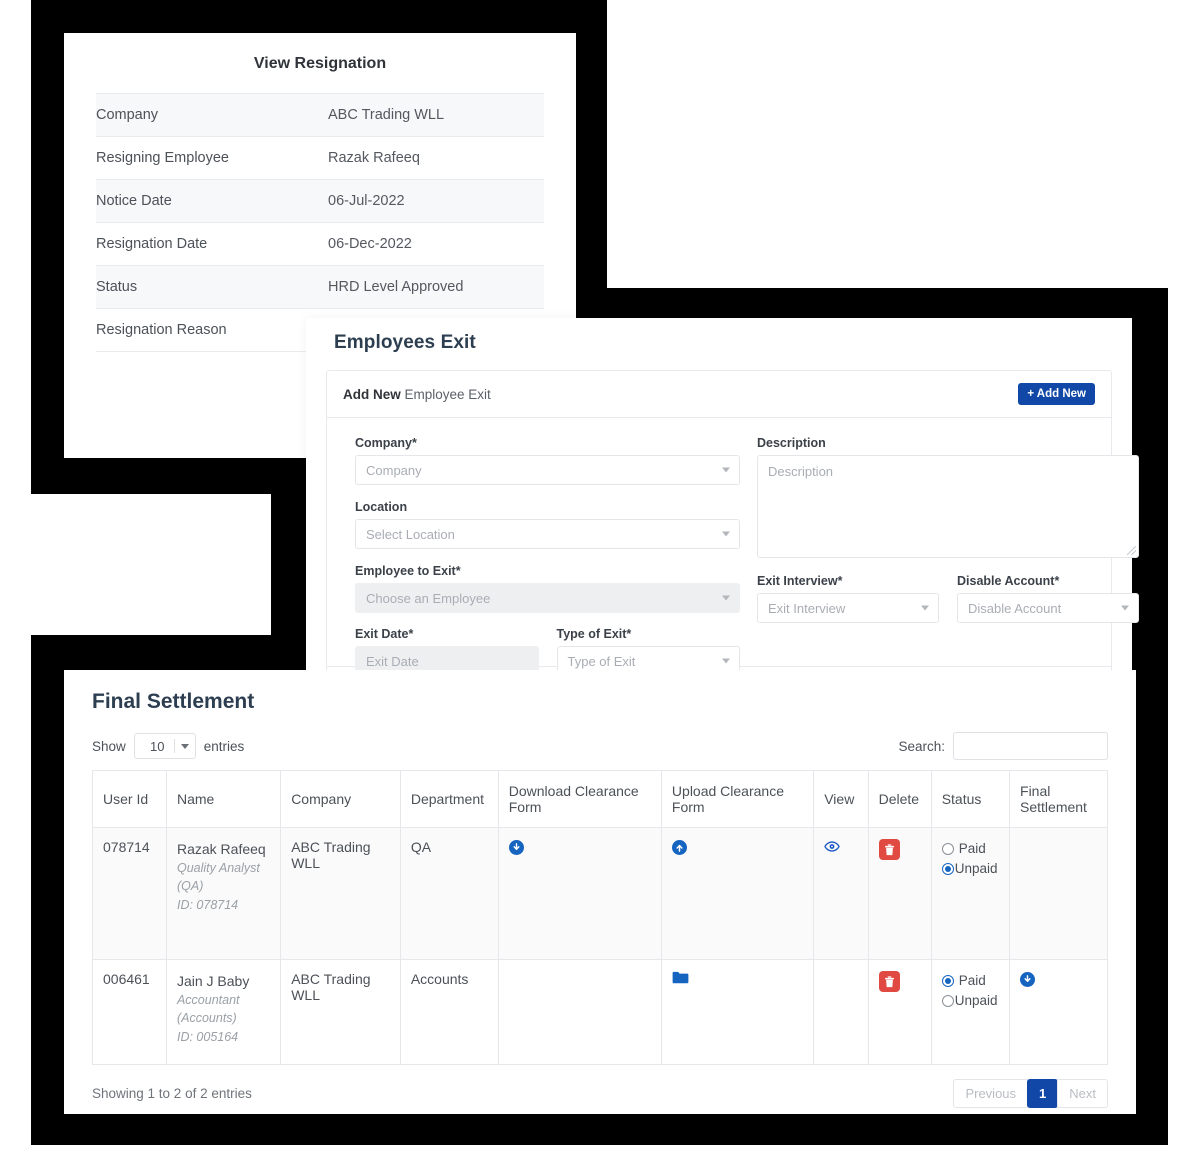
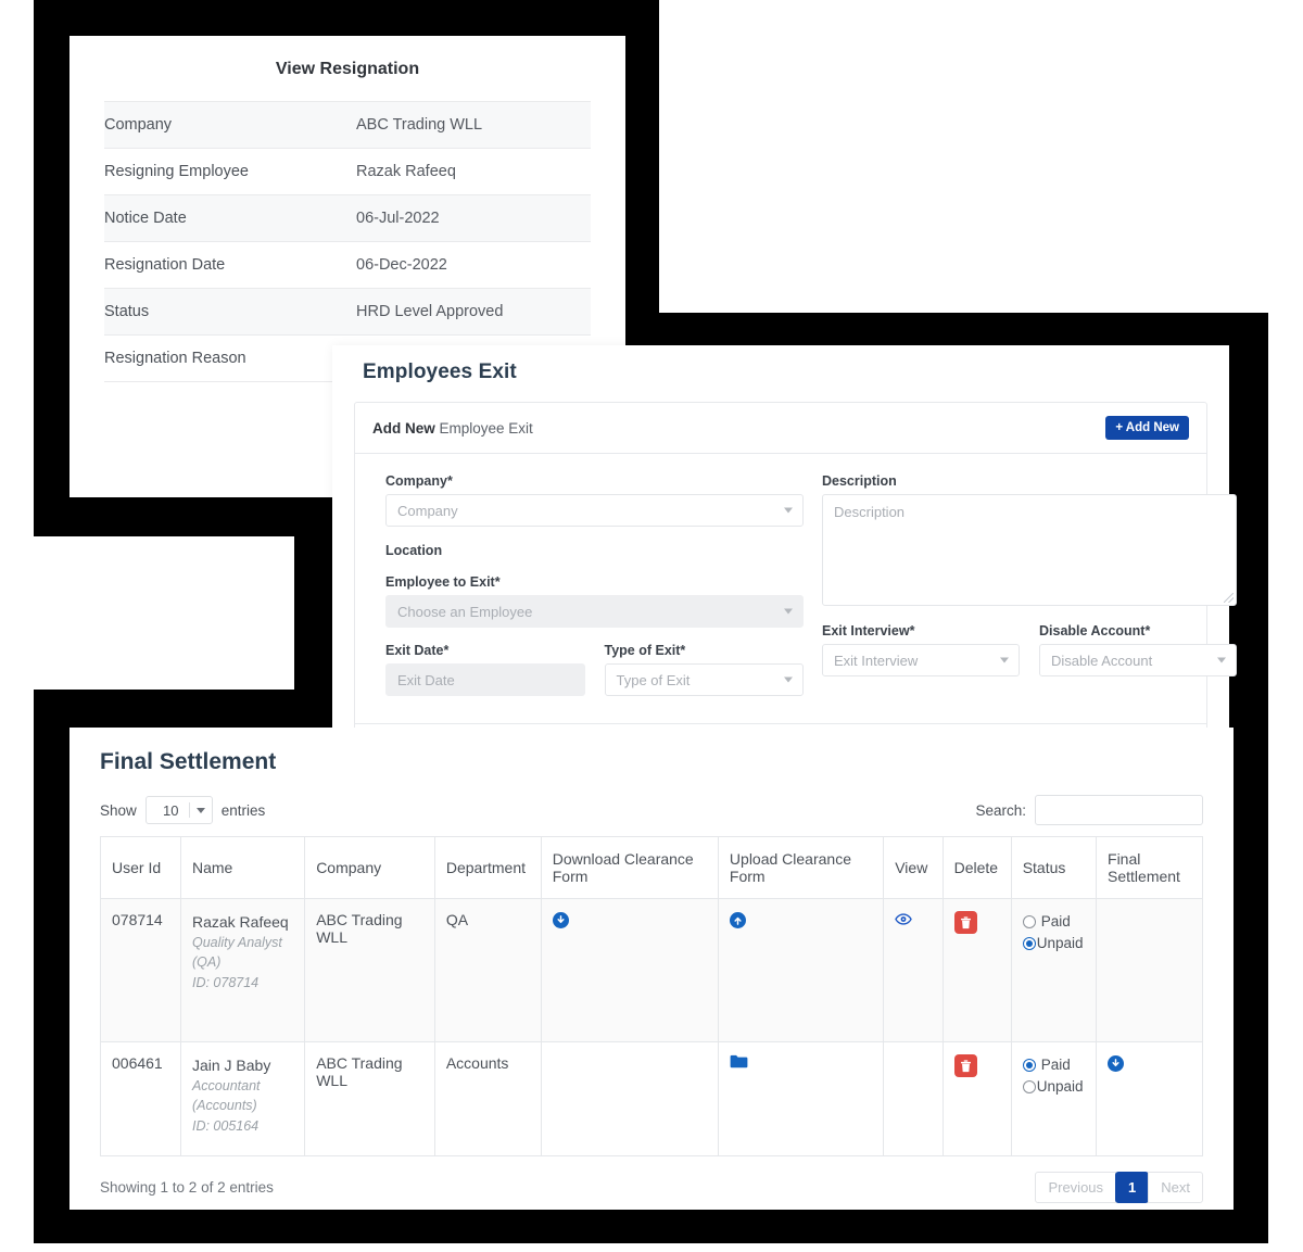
  View Resignation
  Company	ABC Trading WLL
  Resigning Employee	Razak Rafeeq
  Notice Date	06-Jul-2022
  Resignation Date	06-Dec-2022
  Status	HRD Level Approved
  Resignation Reason
  Employees Exit
  Add New Employee Exit
  + Add New
  Company*
  Company
  Location
- Select Location
  Employee to Exit*
  Choose an Employee
  Exit Date*
  Exit Date
  Type of Exit*
  Type of Exit
  Description
  Description
  Exit Interview*
  Exit Interview
  Disable Account*
  Disable Account
  Final Settlement
  Show
  10
  entries
  Search:
  User Id	Name	Company	Department	Download Clearance Form	Upload Clearance Form	View	Delete	Status	Final Settlement
  078714	Razak Rafeeq Quality Analyst (QA) ID: 078714	ABC Trading WLL	QA					Paid Unpaid
  006461	Jain J Baby Accountant (Accounts) ID: 005164	ABC Trading WLL	Accounts					Paid Unpaid
  Showing 1 to 2 of 2 entries
  Previous
  1
  Next
